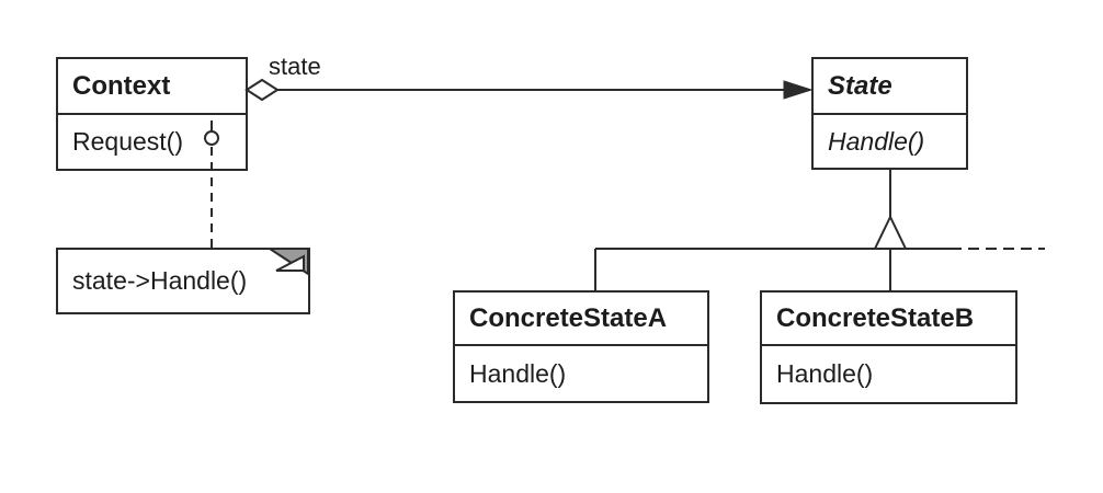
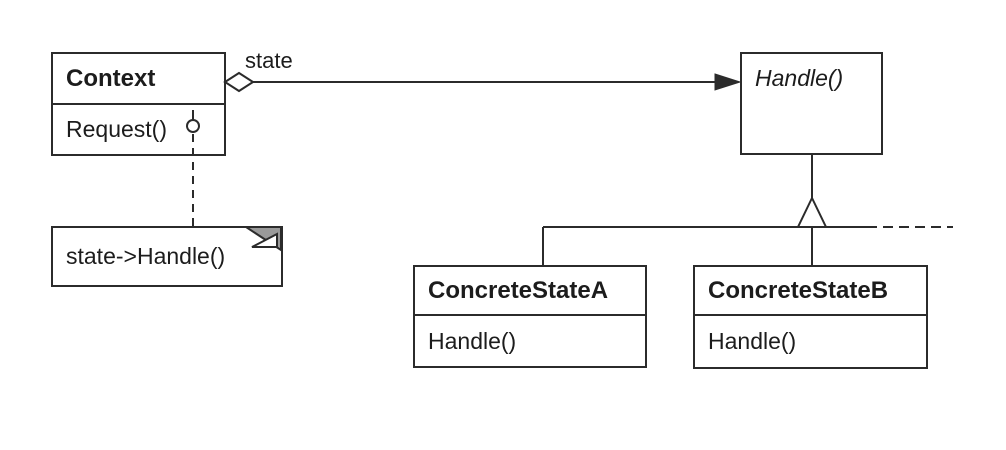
  Context
  Request()
- State
  Handle()
  ConcreteStateA
  Handle()
  ConcreteStateB
  Handle()
  state->Handle()
  state
